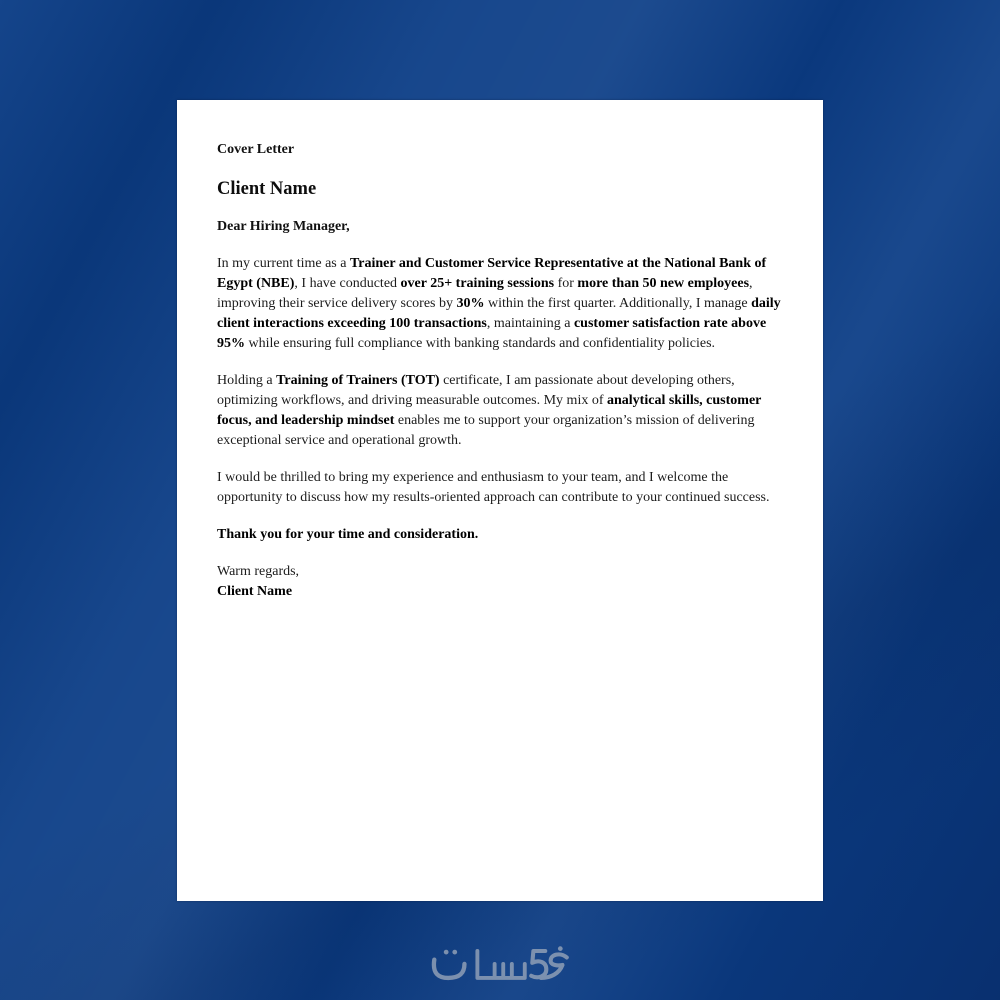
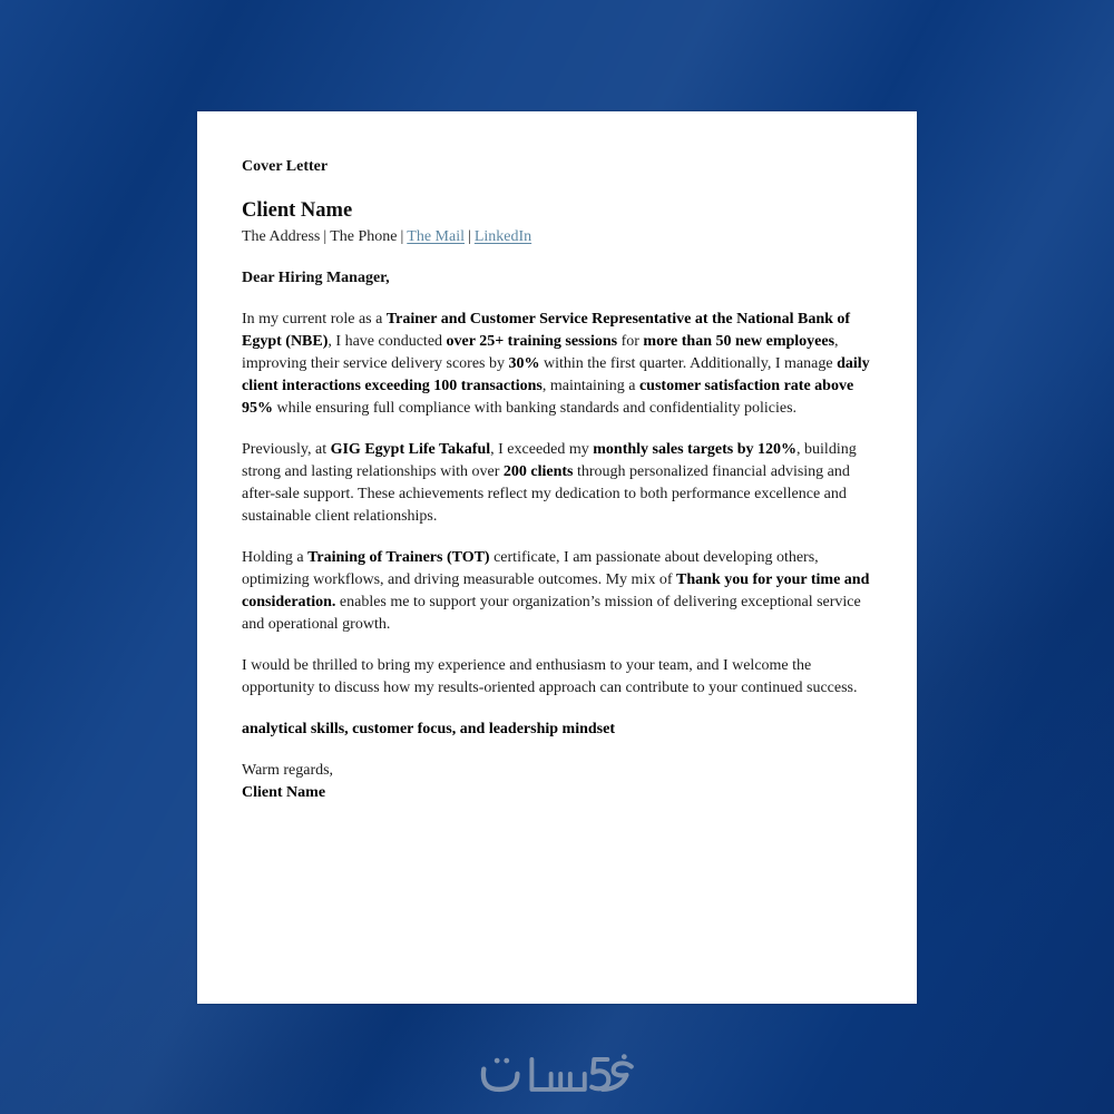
  Cover Letter
  Client Name
+ The Address | The Phone | The Mail | LinkedIn
  Dear Hiring Manager,
- In my current time as a Trainer and Customer Service Representative at the National Bank of Egypt (NBE), I have conducted over 25+ training sessions for more than 50 new employees, improving their service delivery scores by 30% within the first quarter. Additionally, I manage daily client interactions exceeding 100 transactions, maintaining a customer satisfaction rate above 95% while ensuring full compliance with banking standards and confidentiality policies.
+ In my current role as a Trainer and Customer Service Representative at the National Bank of Egypt (NBE), I have conducted over 25+ training sessions for more than 50 new employees, improving their service delivery scores by 30% within the first quarter. Additionally, I manage daily client interactions exceeding 100 transactions, maintaining a customer satisfaction rate above 95% while ensuring full compliance with banking standards and confidentiality policies.
+ Previously, at GIG Egypt Life Takaful, I exceeded my monthly sales targets by 120%, building strong and lasting relationships with over 200 clients through personalized financial advising and after-sale support. These achievements reflect my dedication to both performance excellence and sustainable client relationships.
- Holding a Training of Trainers (TOT) certificate, I am passionate about developing others, optimizing workflows, and driving measurable outcomes. My mix of analytical skills, customer focus, and leadership mindset enables me to support your organization’s mission of delivering exceptional service and operational growth.
+ Holding a Training of Trainers (TOT) certificate, I am passionate about developing others, optimizing workflows, and driving measurable outcomes. My mix of Thank you for your time and consideration. enables me to support your organization’s mission of delivering exceptional service and operational growth.
  I would be thrilled to bring my experience and enthusiasm to your team, and I welcome the opportunity to discuss how my results-oriented approach can contribute to your continued success.
- Thank you for your time and consideration.
+ analytical skills, customer focus, and leadership mindset
  Warm regards,
  Client Name
